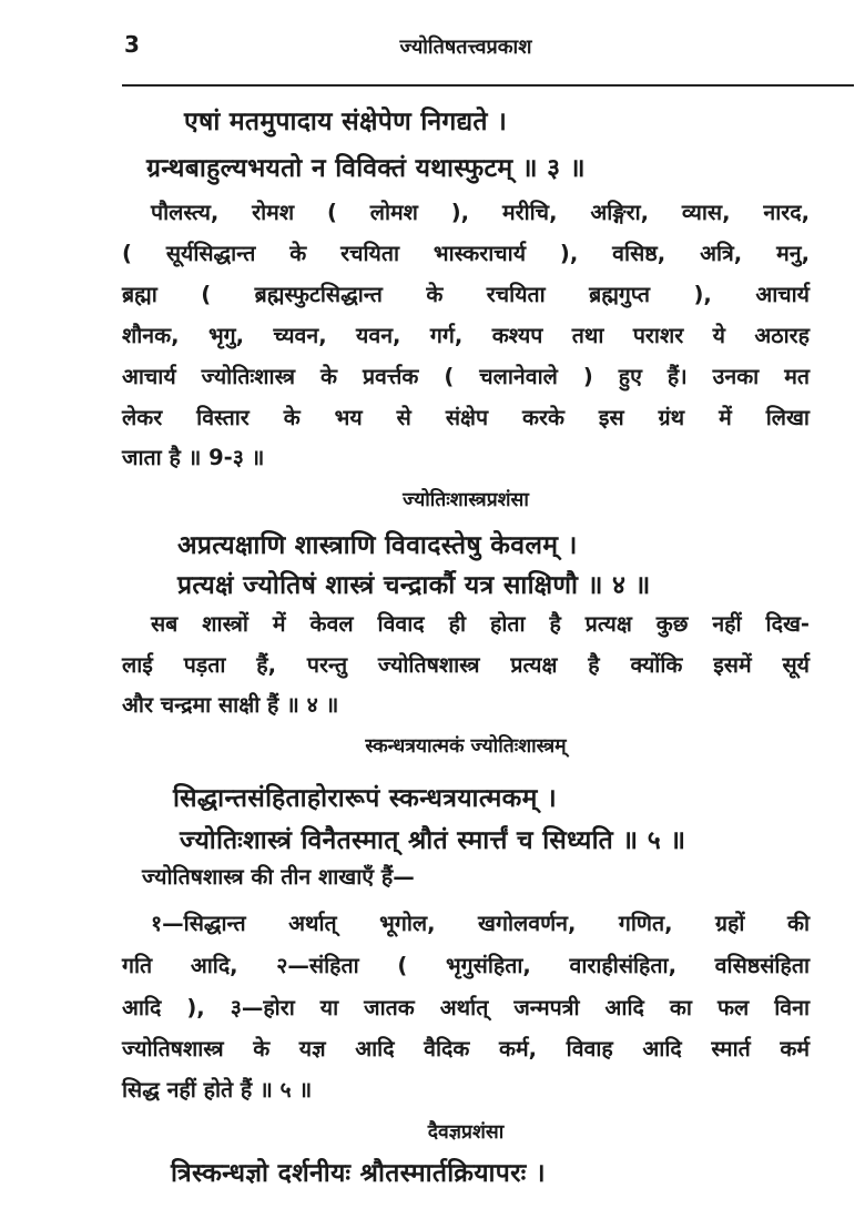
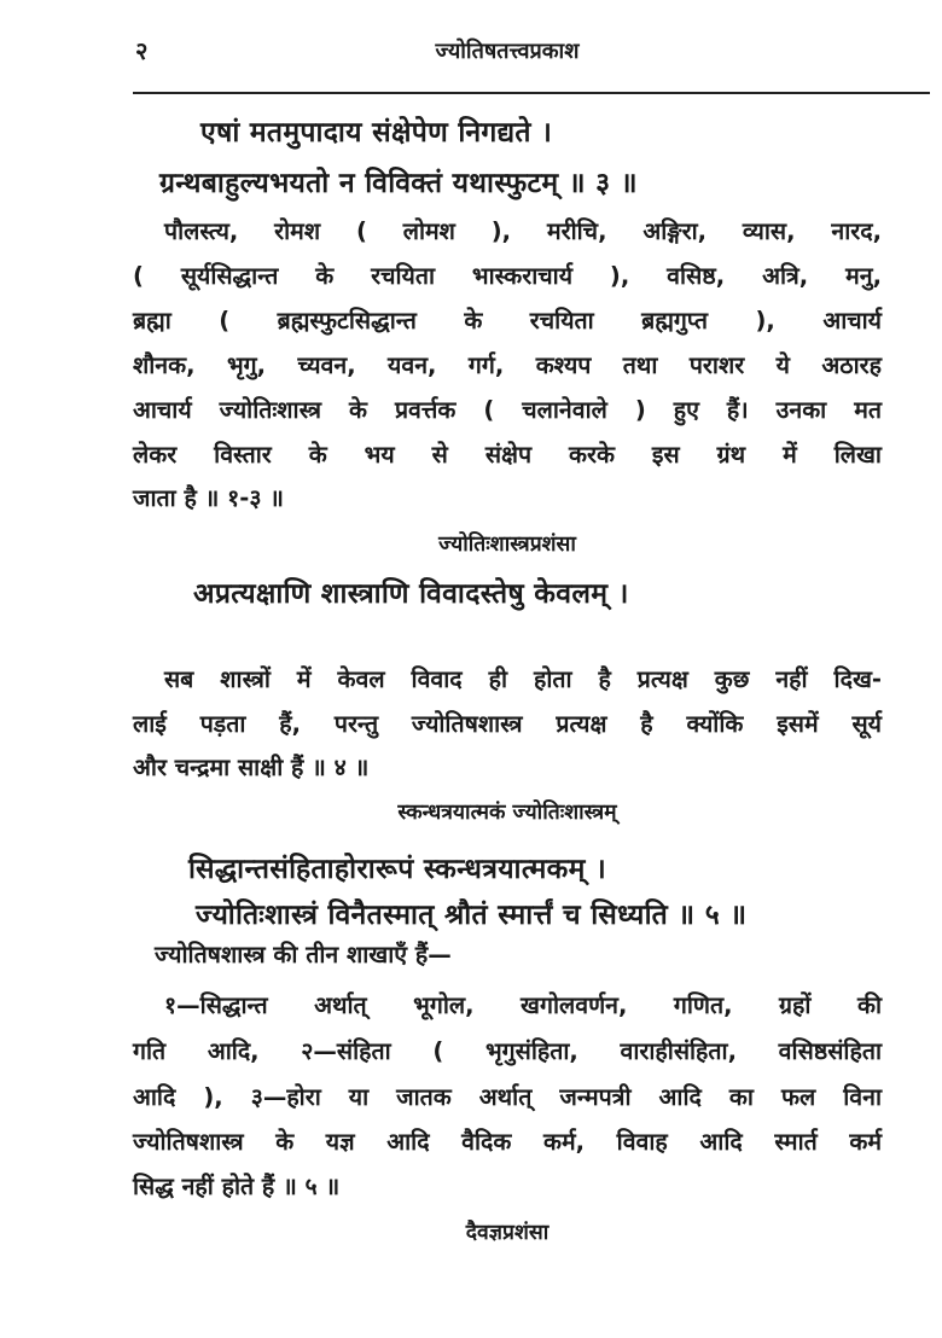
- 3
+ २
  ज्योतिषतत्त्वप्रकाश
  एषां मतमुपादाय संक्षेपेण निगद्यते ।
  ग्रन्थबाहुल्यभयतो न विविक्तं यथास्फुटम् ॥ ३ ॥
  पौलस्त्य, रोमश ( लोमश ), मरीचि, अङ्गिरा, व्यास, नारद,
  ( सूर्यसिद्धान्त के रचयिता भास्कराचार्य ), वसिष्ठ, अत्रि, मनु,
  ब्रह्मा ( ब्रह्मस्फुटसिद्धान्त के रचयिता ब्रह्मगुप्त ), आचार्य
  शौनक, भृगु, च्यवन, यवन, गर्ग, कश्यप तथा पराशर ये अठारह
  आचार्य ज्योतिःशास्त्र के प्रवर्त्तक ( चलानेवाले ) हुए हैं। उनका मत
  लेकर विस्तार के भय से संक्षेप करके इस ग्रंथ में लिखा
- जाता है ॥ 9-३ ॥
+ जाता है ॥ १-३ ॥
  ज्योतिःशास्त्रप्रशंसा
  अप्रत्यक्षाणि शास्त्राणि विवादस्तेषु केवलम् ।
- प्रत्यक्षं ज्योतिषं शास्त्रं चन्द्रार्कौ यत्र साक्षिणौ ॥ ४ ॥
  सब शास्त्रों में केवल विवाद ही होता है प्रत्यक्ष कुछ नहीं दिख-
  लाई पड़ता हैं, परन्तु ज्योतिषशास्त्र प्रत्यक्ष है क्योंकि इसमें सूर्य
  और चन्द्रमा साक्षी हैं ॥ ४ ॥
  स्कन्धत्रयात्मकं ज्योतिःशास्त्रम्
  सिद्धान्तसंहिताहोरारूपं स्कन्धत्रयात्मकम् ।
  ज्योतिःशास्त्रं विनैतस्मात् श्रौतं स्मार्त्तं च सिध्यति ॥ ५ ॥
  ज्योतिषशास्त्र की तीन शाखाएँ हैं—
  १—सिद्धान्त अर्थात् भूगोल, खगोलवर्णन, गणित, ग्रहों की
  गति आदि, २—संहिता ( भृगुसंहिता, वाराहीसंहिता, वसिष्ठसंहिता
  आदि ), ३—होरा या जातक अर्थात् जन्मपत्री आदि का फल विना
  ज्योतिषशास्त्र के यज्ञ आदि वैदिक कर्म, विवाह आदि स्मार्त कर्म
  सिद्ध नहीं होते हैं ॥ ५ ॥
  दैवज्ञप्रशंसा
- त्रिस्कन्धज्ञो दर्शनीयः श्रौतस्मार्तक्रियापरः ।
